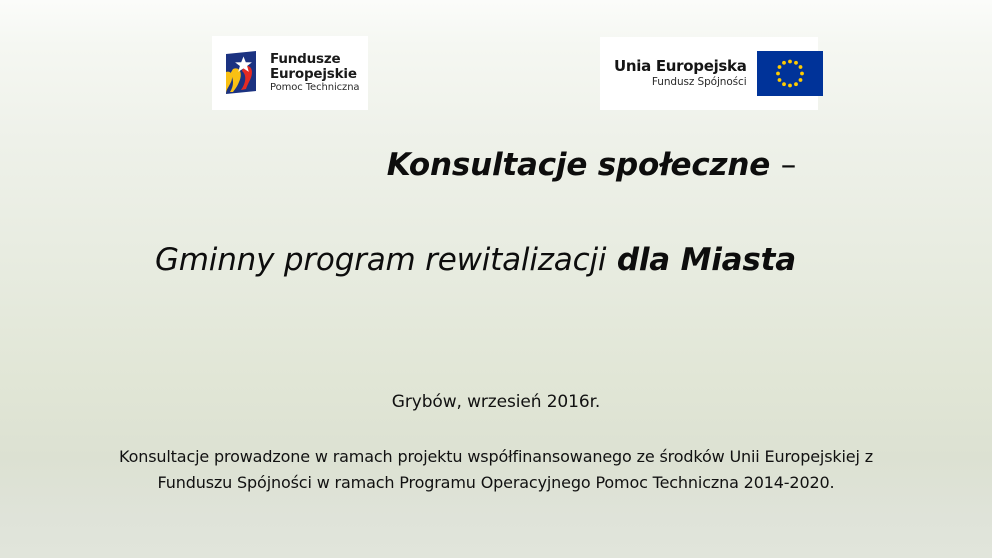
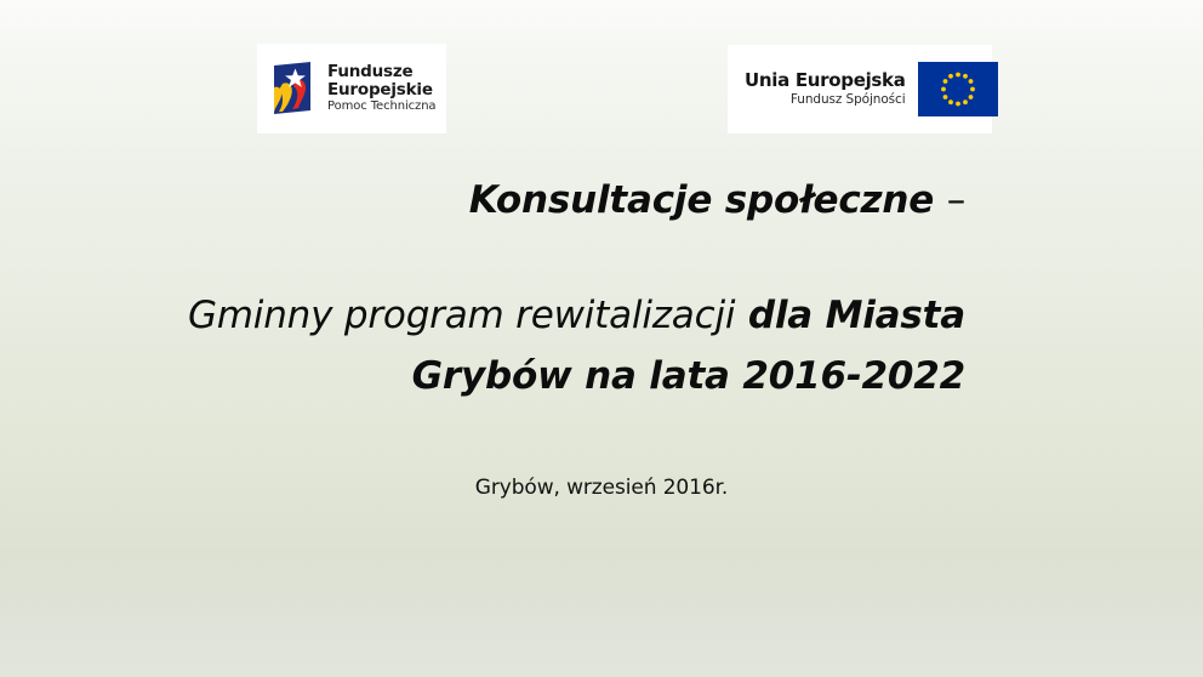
  Fundusze
  Europejskie
  Pomoc Techniczna
  Unia Europejska
  Fundusz Spójności
  Konsultacje społeczne –
  Gminny program rewitalizacji dla Miasta
+ Grybów na lata 2016-2022
  Grybów, wrzesień 2016r.
- Konsultacje prowadzone w ramach projektu współfinansowanego ze środków Unii Europejskiej z
- Funduszu Spójności w ramach Programu Operacyjnego Pomoc Techniczna 2014-2020.
